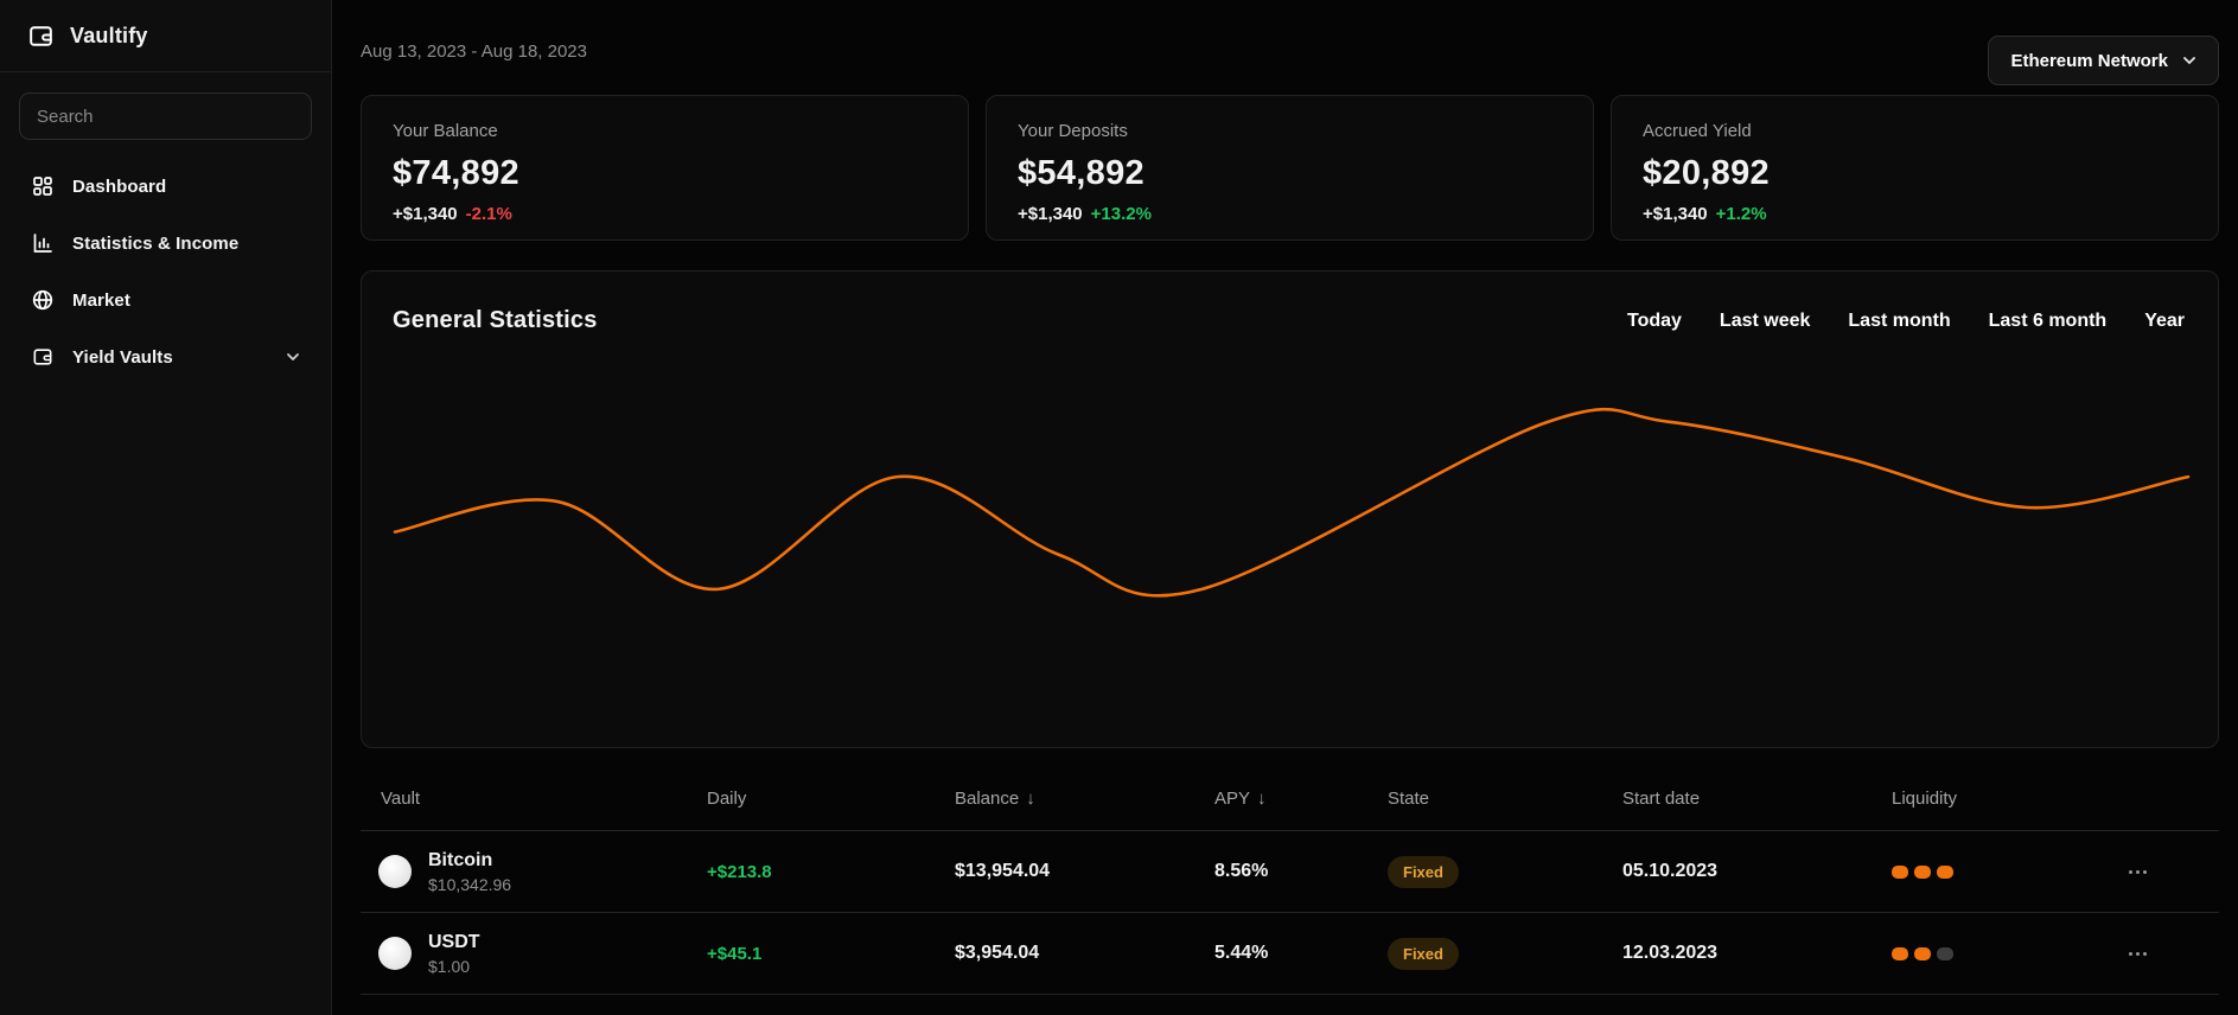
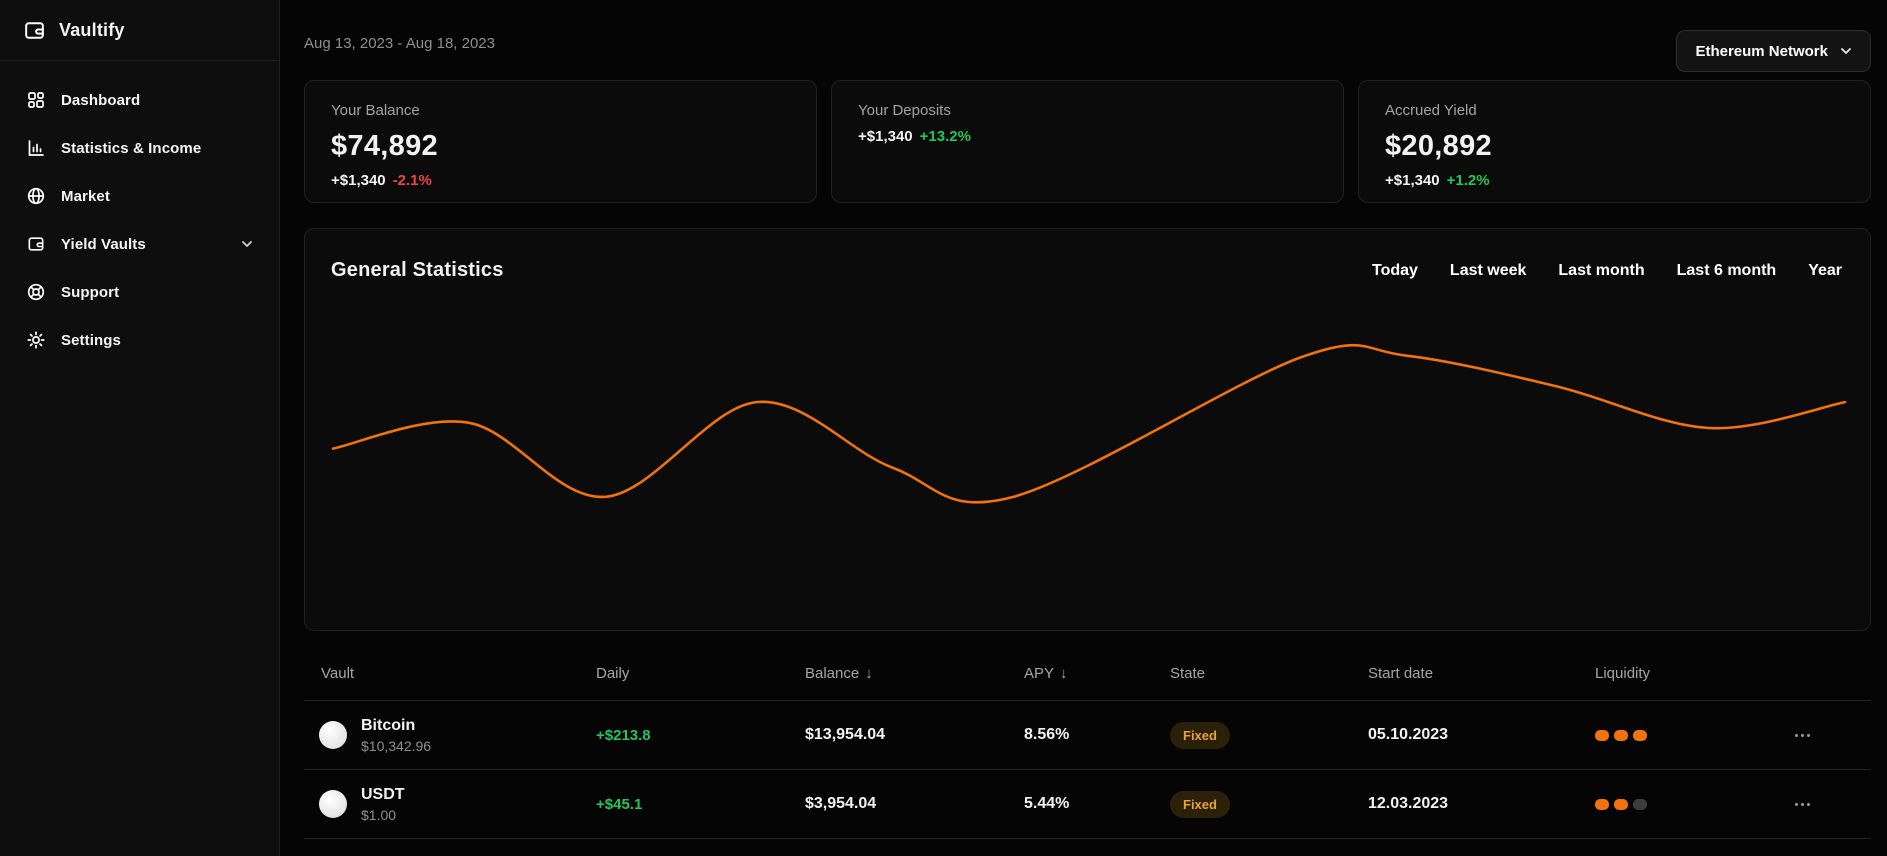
  Vaultify
- Search
  Dashboard
  Statistics & Income
  Market
  Yield Vaults
+ Support
+ Settings
  Aug 13, 2023 - Aug 18, 2023
  Ethereum Network
  Your Balance
  $74,892
  +$1,340
  -2.1%
  Your Deposits
- $54,892
  +$1,340
  +13.2%
  Accrued Yield
  $20,892
  +$1,340
  +1.2%
  General Statistics
  Today
  Last week
  Last month
  Last 6 month
  Year
  Vault
  Daily
  Balance
  ↓
  APY
  ↓
  State
  Start date
  Liquidity
  Bitcoin
  $10,342.96
  +$213.8
  $13,954.04
  8.56%
  Fixed
  05.10.2023
  USDT
  $1.00
  +$45.1
  $3,954.04
  5.44%
  Fixed
  12.03.2023
